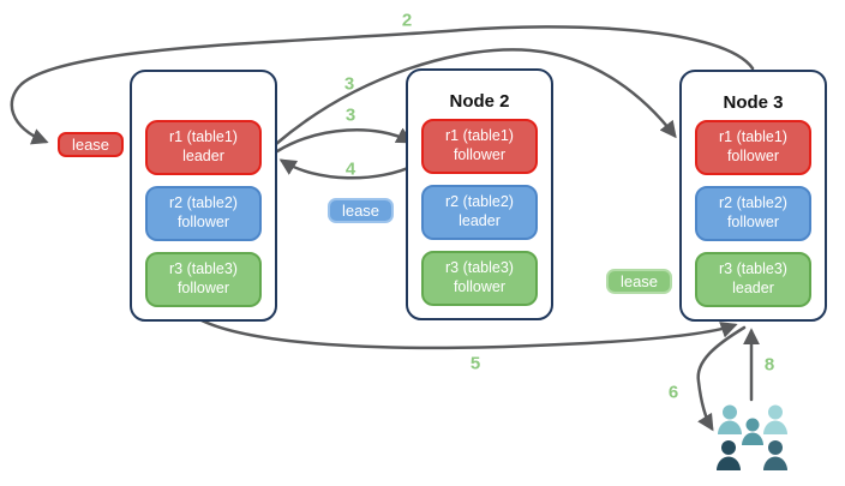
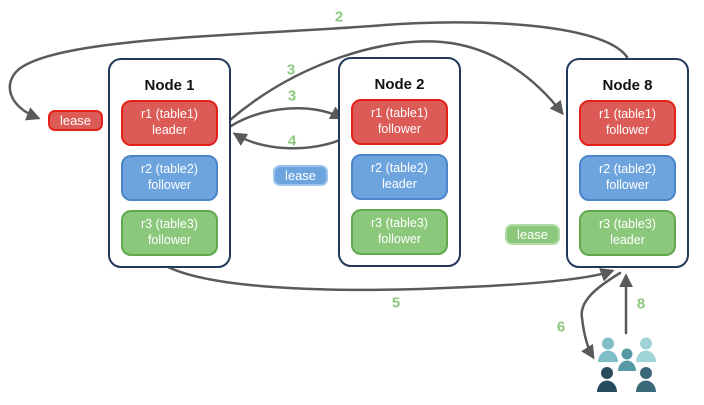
+ Node 1
  r1 (table1)
  leader
  r2 (table2)
  follower
  r3 (table3)
  follower
  Node 2
  r1 (table1)
  follower
  r2 (table2)
  leader
  r3 (table3)
  follower
- Node 3
+ Node 8
  r1 (table1)
  follower
  r2 (table2)
  follower
  r3 (table3)
  leader
  lease
  lease
  lease
  8
  2
  3
  3
  4
  5
  6
